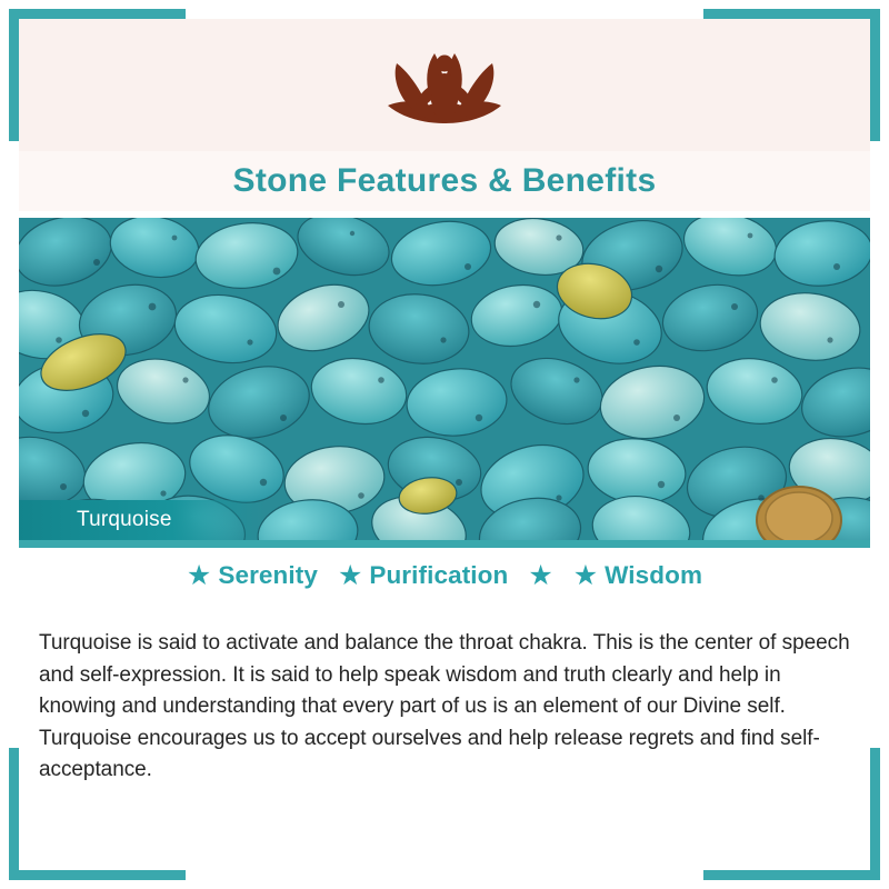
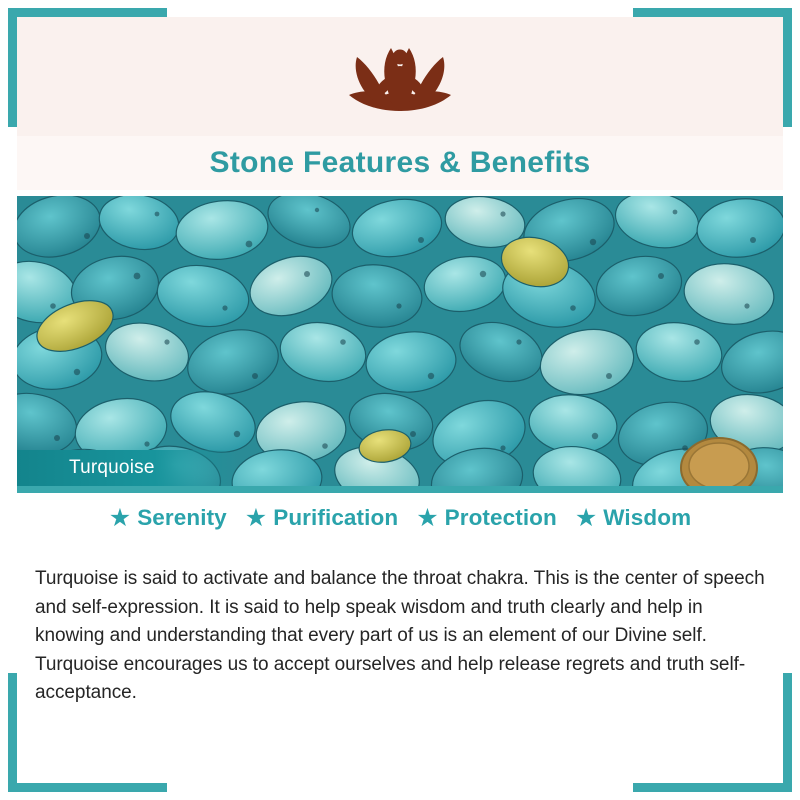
  Stone Features & Benefits
  Turquoise
  ★
  Serenity
  ★
  Purification
  ★
+ Protection
  ★
  Wisdom
- Turquoise is said to activate and balance the throat chakra. This is the center of speech and self-expression. It is said to help speak wisdom and truth clearly and help in knowing and understanding that every part of us is an element of our Divine self. Turquoise encourages us to accept ourselves and help release regrets and find self-acceptance.
+ Turquoise is said to activate and balance the throat chakra. This is the center of speech and self-expression. It is said to help speak wisdom and truth clearly and help in knowing and understanding that every part of us is an element of our Divine self. Turquoise encourages us to accept ourselves and help release regrets and truth self-acceptance.
